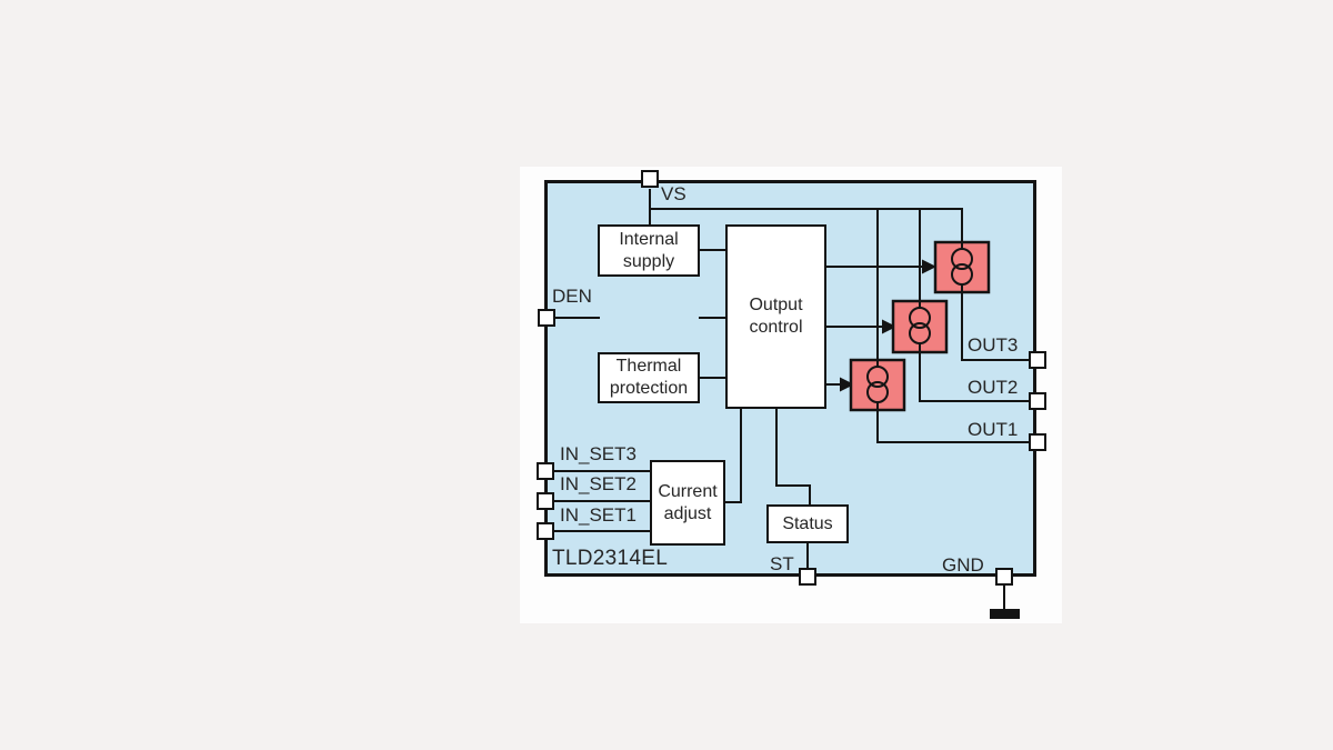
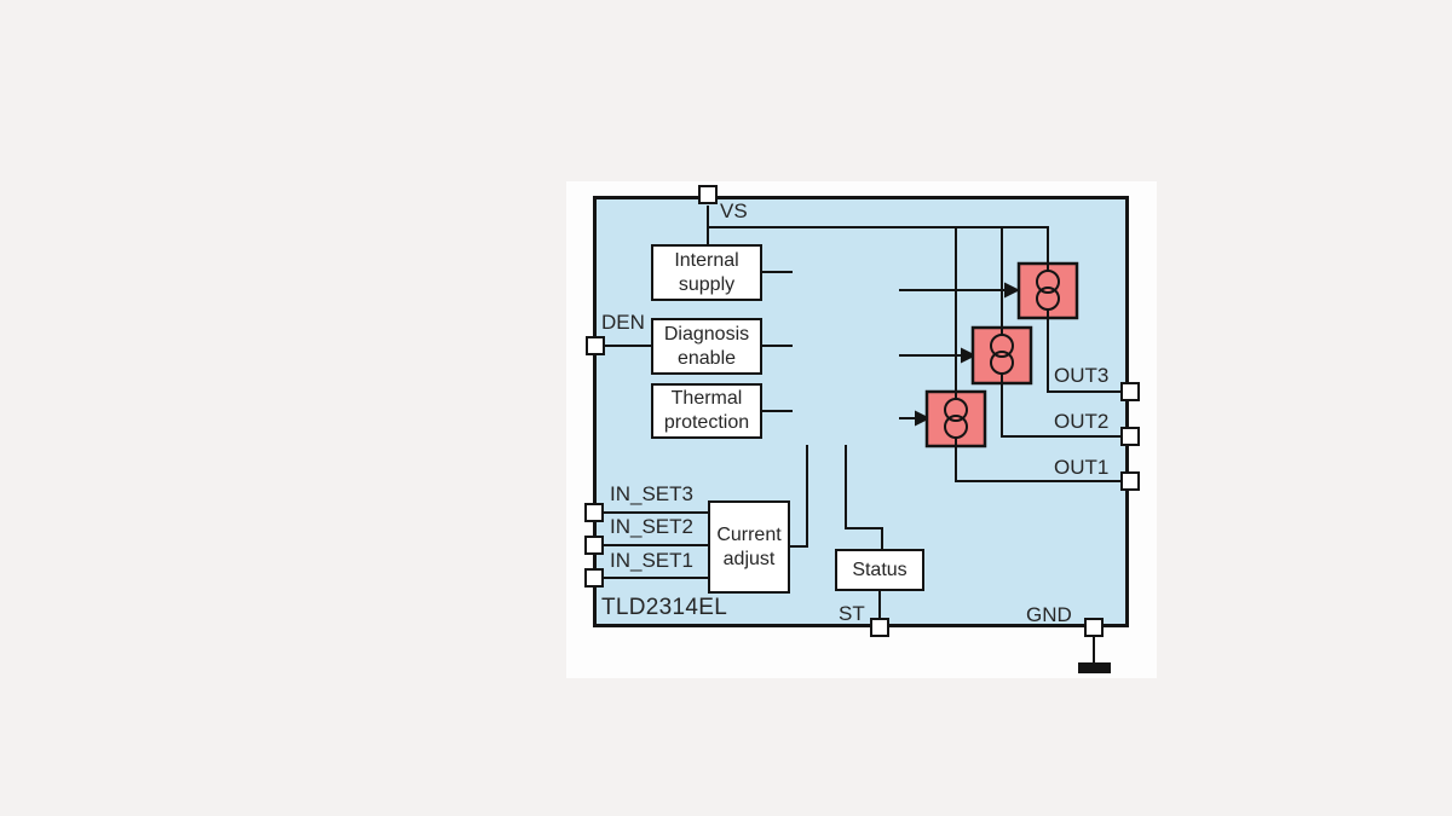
  Internal supply
+ Diagnosis enable
  Thermal protection
- Output control
  Current adjust
  Status
  VS
  DEN
  IN_SET3
  IN_SET2
  IN_SET1
  OUT3
  OUT2
  OUT1
  ST
  GND
  TLD2314EL
